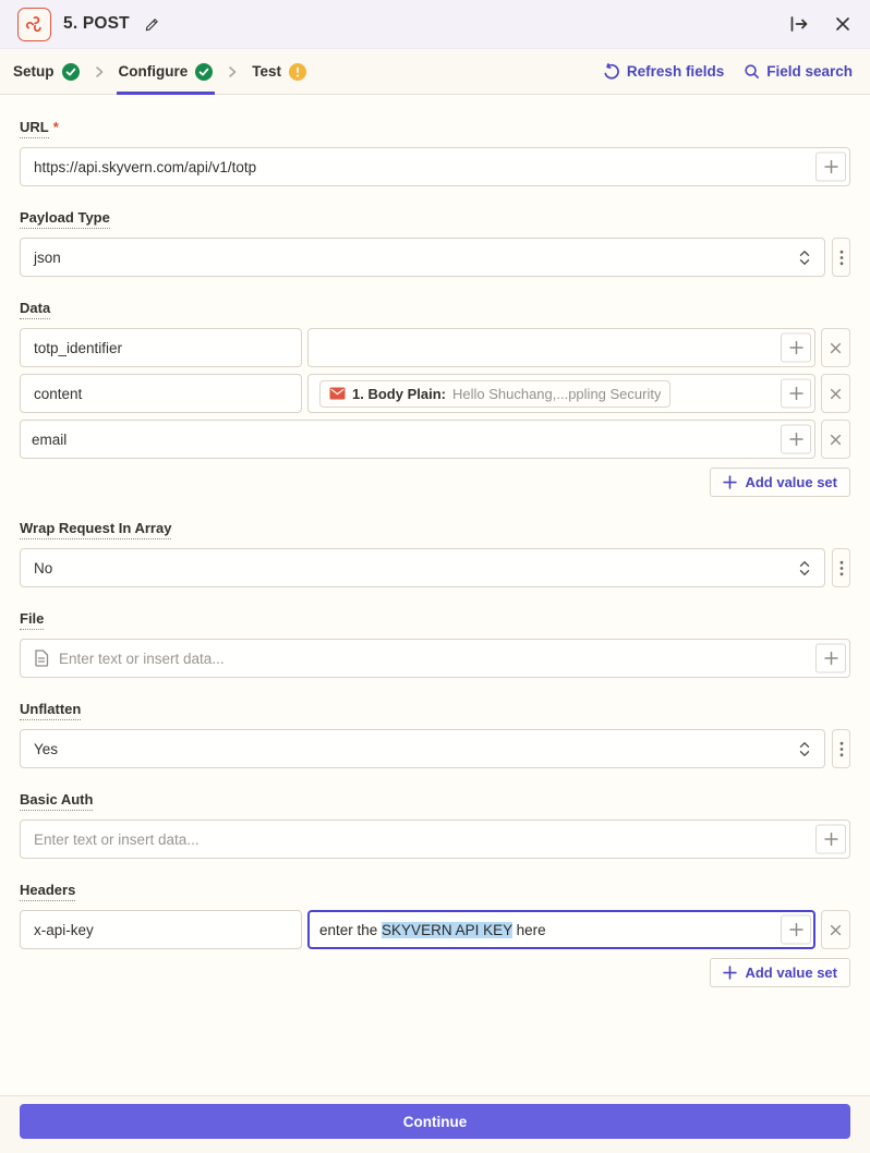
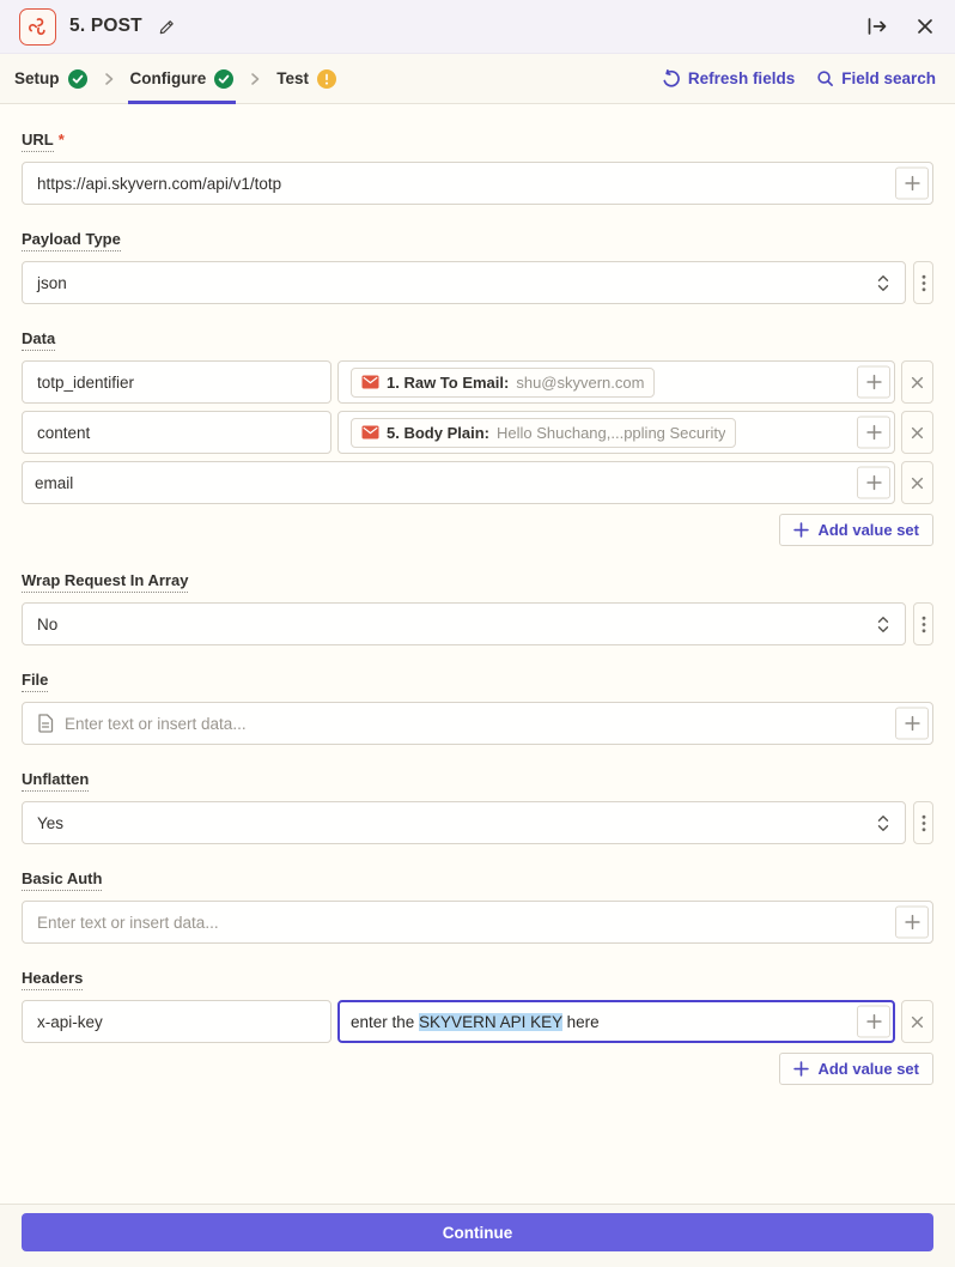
  5. POST
  Setup
  Configure
  Test
  Refresh fields
  Field search
  URL *
  https://api.skyvern.com/api/v1/totp
  Payload Type
  json
  Data
  totp_identifier
+ 1. Raw To Email:
+ shu@skyvern.com
  content
- 1. Body Plain:
+ 5. Body Plain:
  Hello Shuchang,...ppling Security
  email
  Add value set
  Wrap Request In Array
  No
  File
  Enter text or insert data...
  Unflatten
  Yes
  Basic Auth
  Enter text or insert data...
  Headers
  x-api-key
  enter the SKYVERN API KEY here
  Add value set
  Continue
